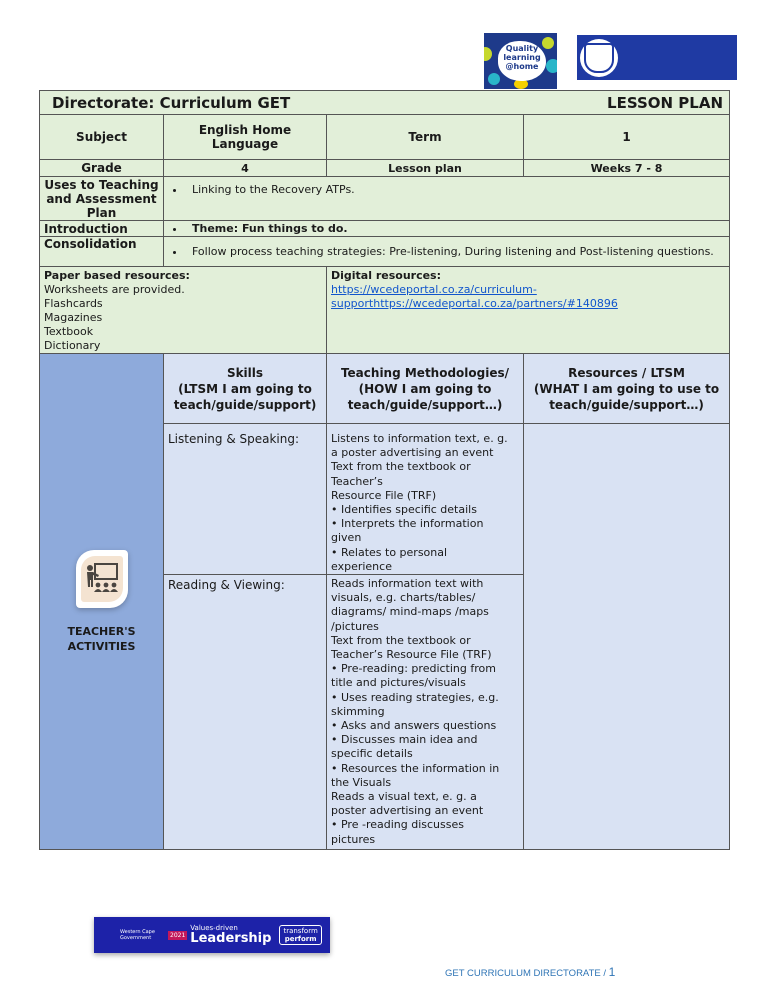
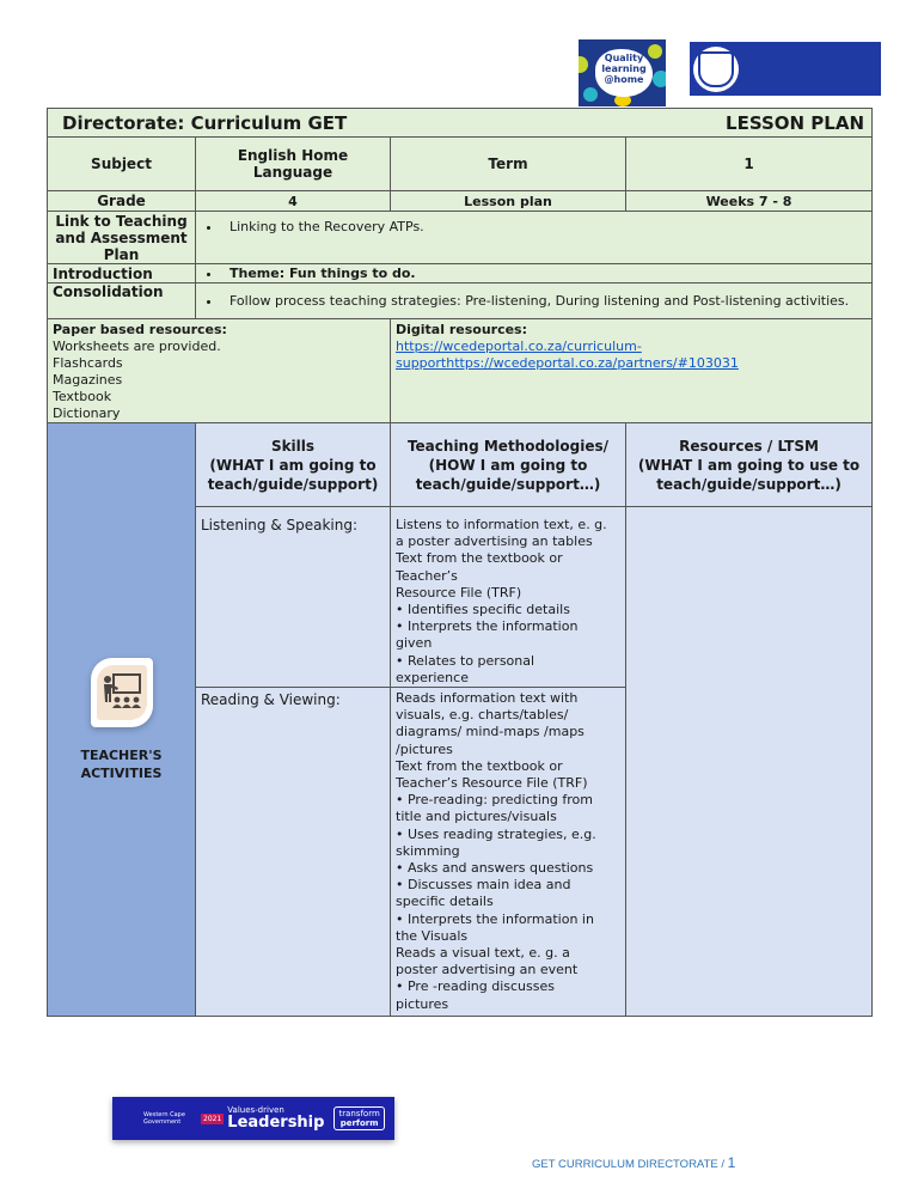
  Quality
  learning
  @home
  Directorate: Curriculum GET	LESSON PLAN
  Subject	English Home Language	Term	1
  Grade	4	Lesson plan	Weeks 7 - 8
- Uses to Teaching and Assessment Plan	Linking to the Recovery ATPs.
+ Link to Teaching and Assessment Plan	Linking to the Recovery ATPs.
  Introduction	Theme: Fun things to do.
- Consolidation	Follow process teaching strategies: Pre-listening, During listening and Post-listening questions.
+ Consolidation	Follow process teaching strategies: Pre-listening, During listening and Post-listening activities.
- Paper based resources: Worksheets are provided. Flashcards Magazines Textbook Dictionary	Digital resources: https://wcedeportal.co.za/curriculum- supporthttps://wcedeportal.co.za/partners/#140896
+ Paper based resources: Worksheets are provided. Flashcards Magazines Textbook Dictionary	Digital resources: https://wcedeportal.co.za/curriculum- supporthttps://wcedeportal.co.za/partners/#103031
- TEACHER'S ACTIVITIES	Skills (LTSM I am going to teach/guide/support)	Teaching Methodologies/ (HOW I am going to teach/guide/support…)	Resources / LTSM (WHAT I am going to use to teach/guide/support…)
+ TEACHER'S ACTIVITIES	Skills (WHAT I am going to teach/guide/support)	Teaching Methodologies/ (HOW I am going to teach/guide/support…)	Resources / LTSM (WHAT I am going to use to teach/guide/support…)
- Listening & Speaking:	Listens to information text, e. g. a poster advertising an event Text from the textbook or Teacher’s Resource File (TRF) • Identifies specific details • Interprets the information given • Relates to personal experience
+ Listening & Speaking:	Listens to information text, e. g. a poster advertising an tables Text from the textbook or Teacher’s Resource File (TRF) • Identifies specific details • Interprets the information given • Relates to personal experience
- Reading & Viewing:	Reads information text with visuals, e.g. charts/tables/ diagrams/ mind-maps /maps /pictures Text from the textbook or Teacher’s Resource File (TRF) • Pre-reading: predicting from title and pictures/visuals • Uses reading strategies, e.g. skimming • Asks and answers questions • Discusses main idea and specific details • Resources the information in the Visuals Reads a visual text, e. g. a poster advertising an event • Pre -reading discusses pictures
+ Reading & Viewing:	Reads information text with visuals, e.g. charts/tables/ diagrams/ mind-maps /maps /pictures Text from the textbook or Teacher’s Resource File (TRF) • Pre-reading: predicting from title and pictures/visuals • Uses reading strategies, e.g. skimming • Asks and answers questions • Discusses main idea and specific details • Interprets the information in the Visuals Reads a visual text, e. g. a poster advertising an event • Pre -reading discusses pictures
  Values-driven
  Leadership
  transform
  perform
  GET CURRICULUM DIRECTORATE / 1
